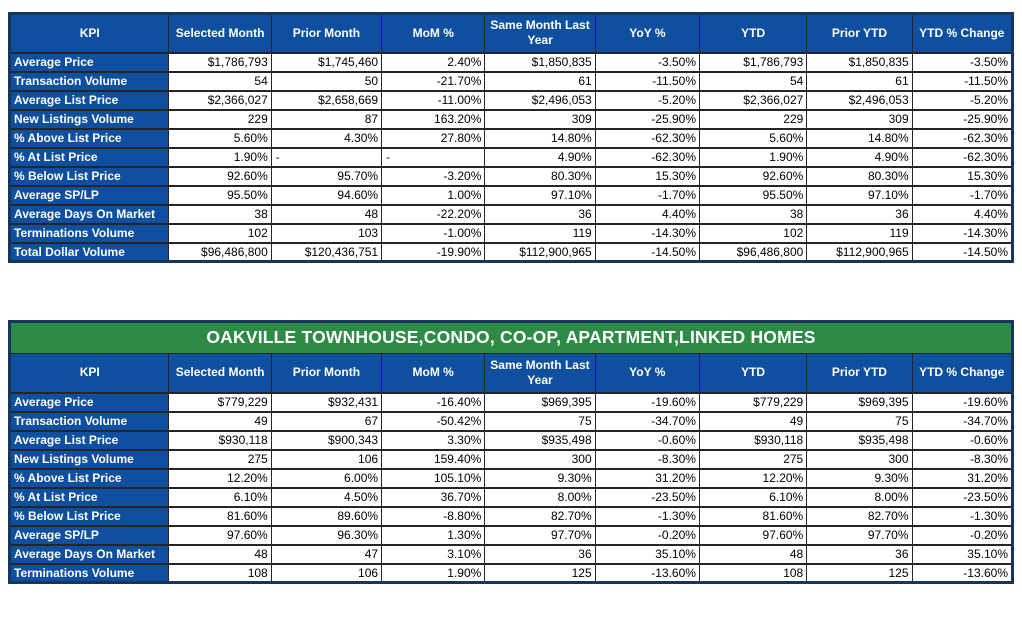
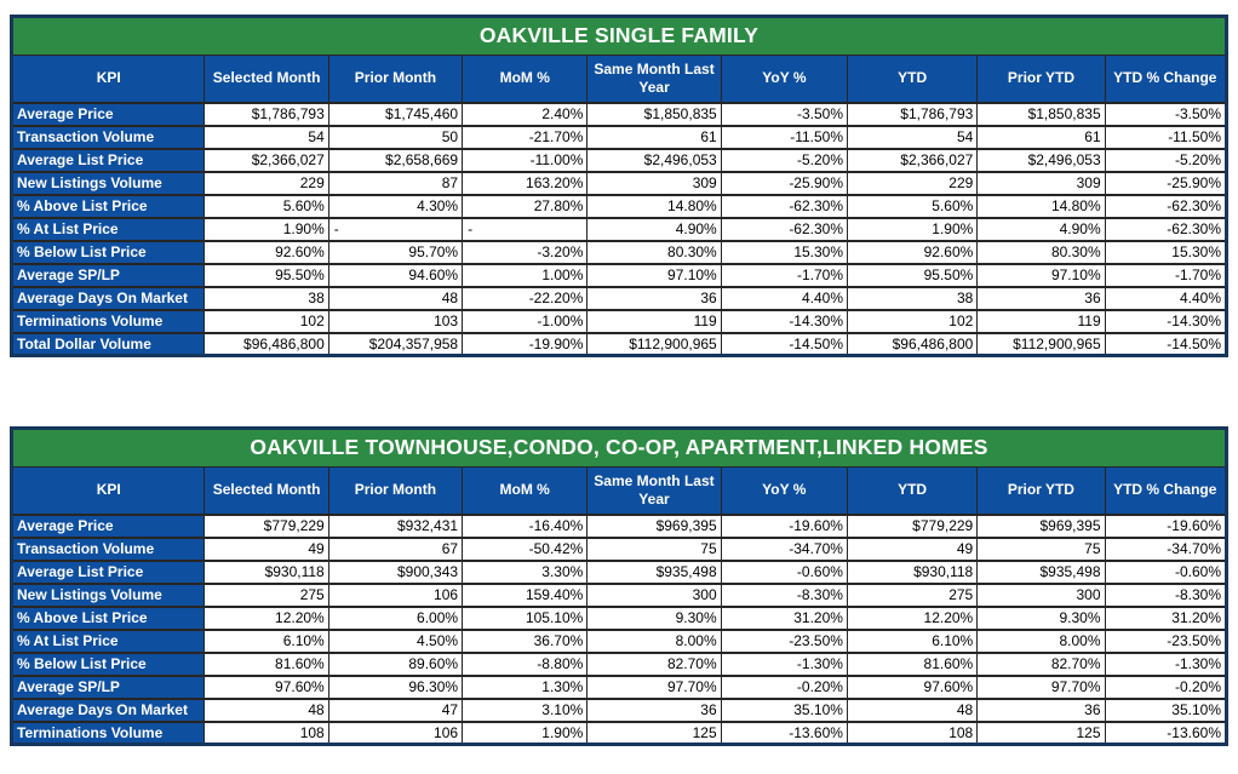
+ OAKVILLE SINGLE FAMILY
  KPI	Selected Month	Prior Month	MoM %	Same Month Last Year	YoY %	YTD	Prior YTD	YTD % Change
  Average Price	$1,786,793	$1,745,460	2.40%	$1,850,835	-3.50%	$1,786,793	$1,850,835	-3.50%
  Transaction Volume	54	50	-21.70%	61	-11.50%	54	61	-11.50%
  Average List Price	$2,366,027	$2,658,669	-11.00%	$2,496,053	-5.20%	$2,366,027	$2,496,053	-5.20%
  New Listings Volume	229	87	163.20%	309	-25.90%	229	309	-25.90%
  % Above List Price	5.60%	4.30%	27.80%	14.80%	-62.30%	5.60%	14.80%	-62.30%
  % At List Price	1.90%	-	-	4.90%	-62.30%	1.90%	4.90%	-62.30%
  % Below List Price	92.60%	95.70%	-3.20%	80.30%	15.30%	92.60%	80.30%	15.30%
  Average SP/LP	95.50%	94.60%	1.00%	97.10%	-1.70%	95.50%	97.10%	-1.70%
  Average Days On Market	38	48	-22.20%	36	4.40%	38	36	4.40%
  Terminations Volume	102	103	-1.00%	119	-14.30%	102	119	-14.30%
- Total Dollar Volume	$96,486,800	$120,436,751	-19.90%	$112,900,965	-14.50%	$96,486,800	$112,900,965	-14.50%
+ Total Dollar Volume	$96,486,800	$204,357,958	-19.90%	$112,900,965	-14.50%	$96,486,800	$112,900,965	-14.50%
  OAKVILLE TOWNHOUSE,CONDO, CO-OP, APARTMENT,LINKED HOMES
  KPI	Selected Month	Prior Month	MoM %	Same Month Last Year	YoY %	YTD	Prior YTD	YTD % Change
  Average Price	$779,229	$932,431	-16.40%	$969,395	-19.60%	$779,229	$969,395	-19.60%
  Transaction Volume	49	67	-50.42%	75	-34.70%	49	75	-34.70%
  Average List Price	$930,118	$900,343	3.30%	$935,498	-0.60%	$930,118	$935,498	-0.60%
  New Listings Volume	275	106	159.40%	300	-8.30%	275	300	-8.30%
  % Above List Price	12.20%	6.00%	105.10%	9.30%	31.20%	12.20%	9.30%	31.20%
  % At List Price	6.10%	4.50%	36.70%	8.00%	-23.50%	6.10%	8.00%	-23.50%
  % Below List Price	81.60%	89.60%	-8.80%	82.70%	-1.30%	81.60%	82.70%	-1.30%
  Average SP/LP	97.60%	96.30%	1.30%	97.70%	-0.20%	97.60%	97.70%	-0.20%
  Average Days On Market	48	47	3.10%	36	35.10%	48	36	35.10%
  Terminations Volume	108	106	1.90%	125	-13.60%	108	125	-13.60%
